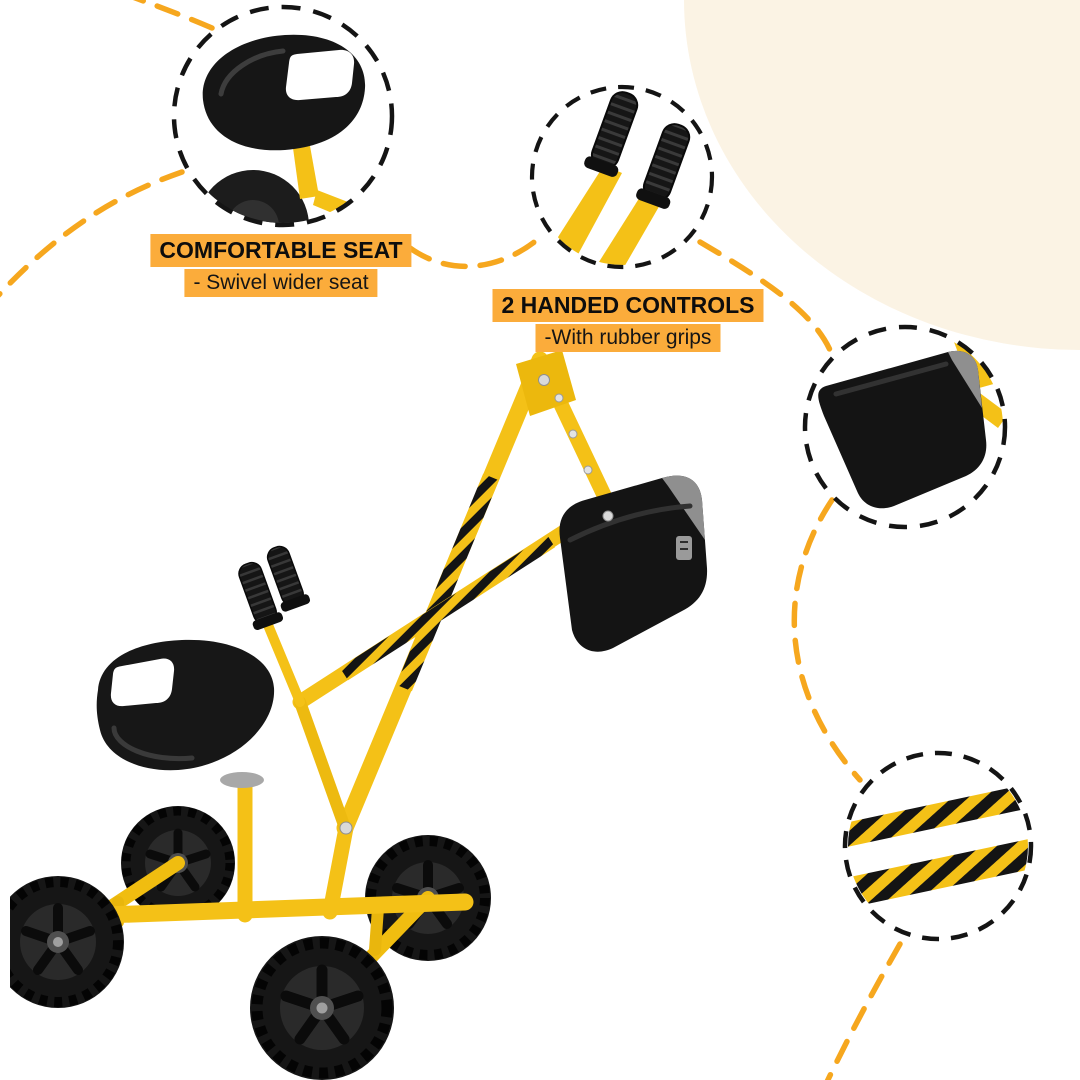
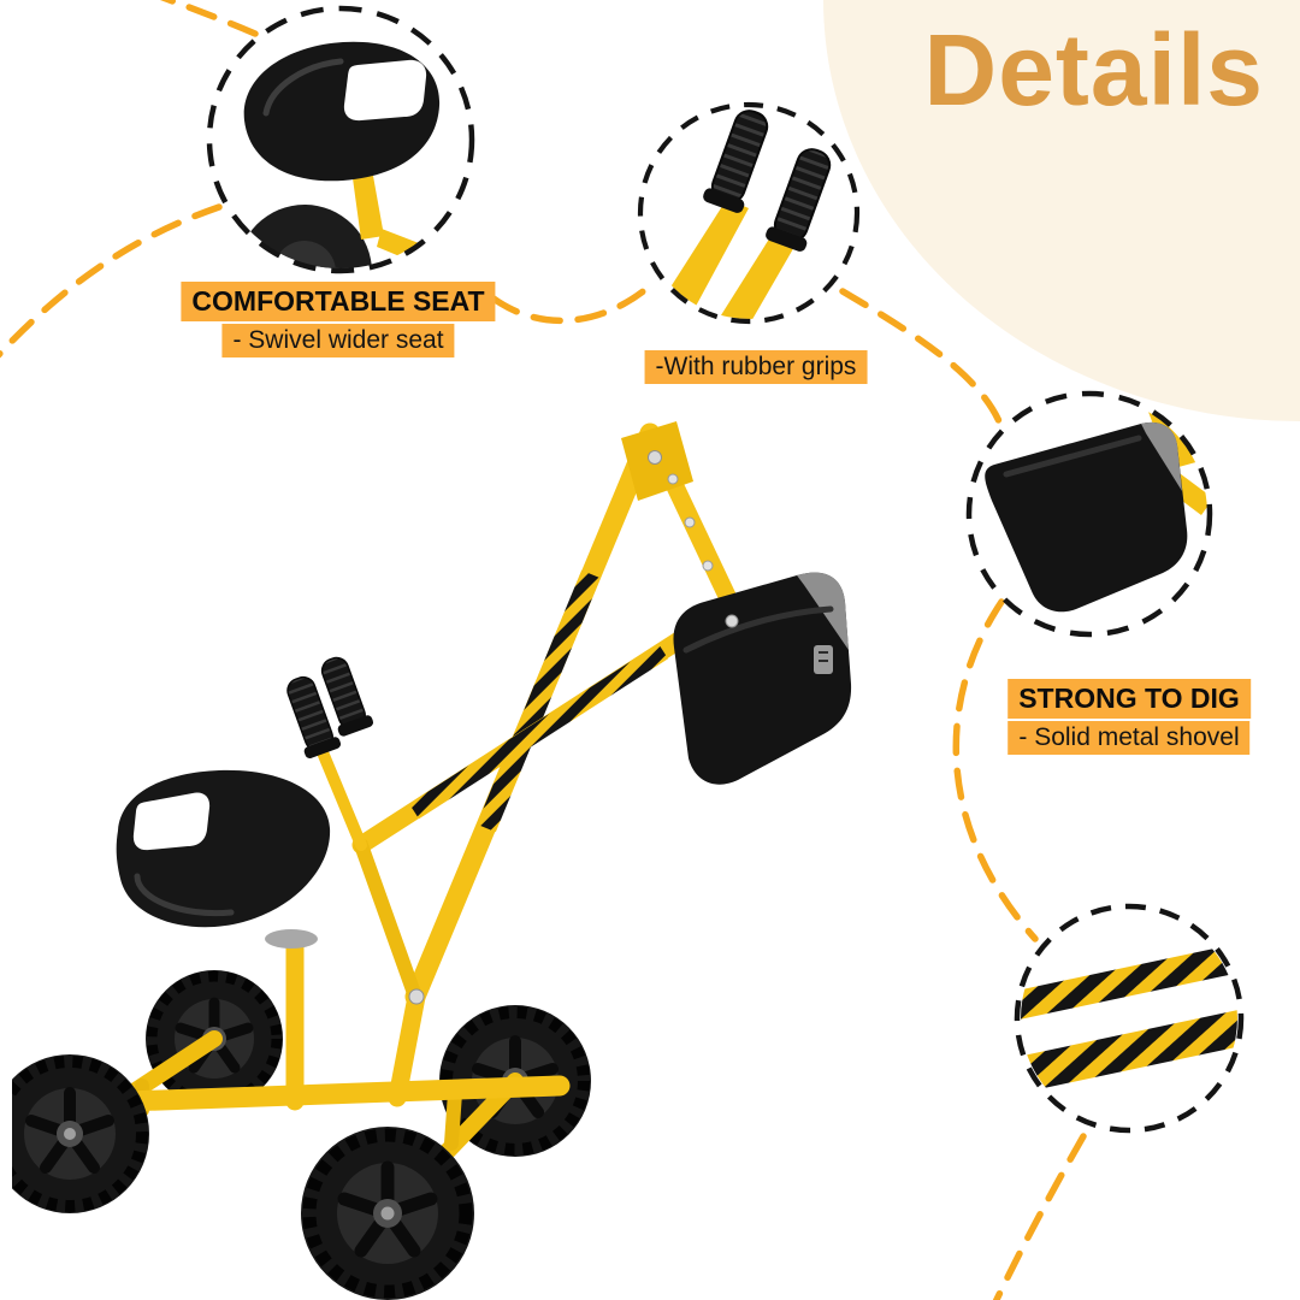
  COMFORTABLE SEAT
  - Swivel wider seat
- 2 HANDED CONTROLS
  -With rubber grips
+ STRONG TO DIG
+ - Solid metal shovel
+ Details
